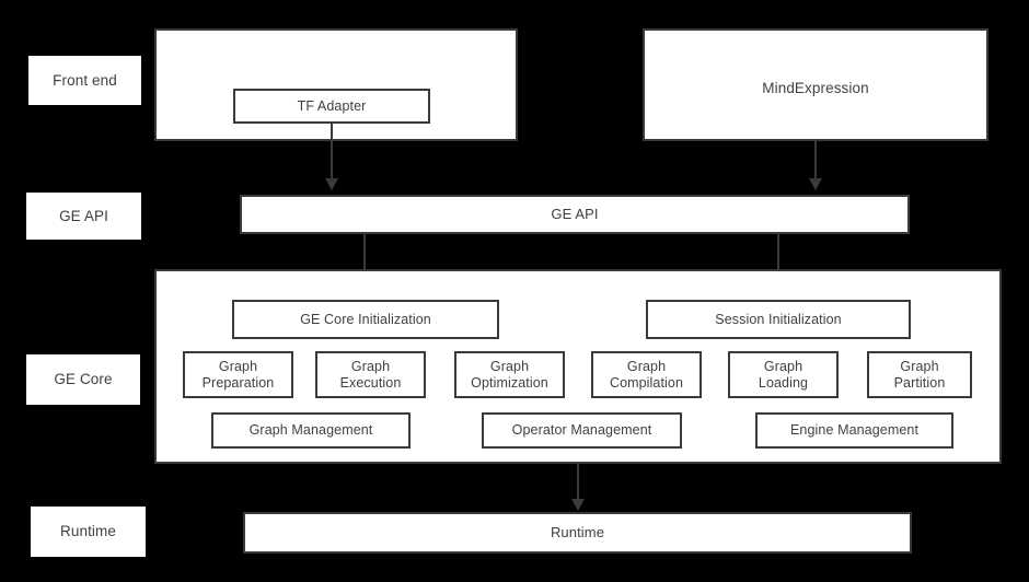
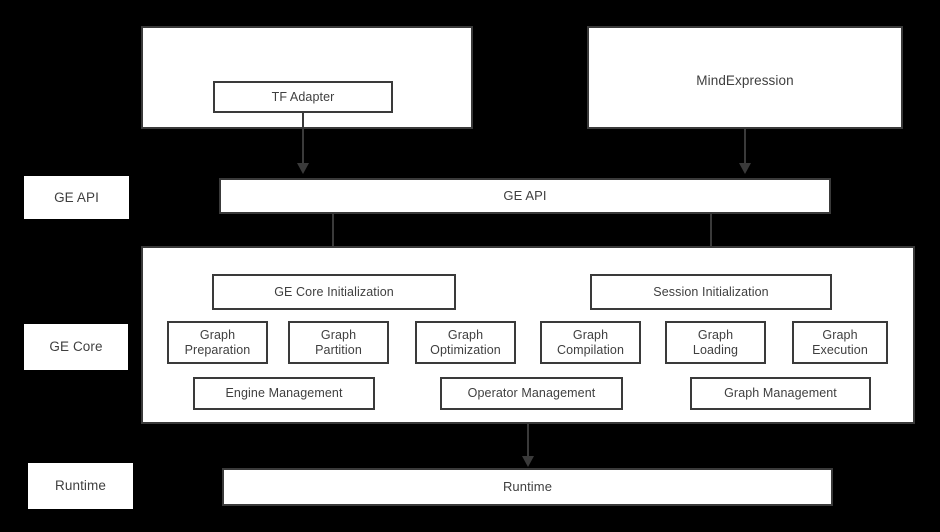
- Front end
  GE API
  GE Core
  Runtime
  TF Adapter
  MindExpression
  GE API
  GE Core Initialization
  Session Initialization
  Graph
  Preparation
  Graph
- Execution
+ Partition
  Graph
  Optimization
  Graph
  Compilation
  Graph
  Loading
  Graph
- Partition
+ Execution
- Graph Management
+ Engine Management
  Operator Management
- Engine Management
+ Graph Management
  Runtime
